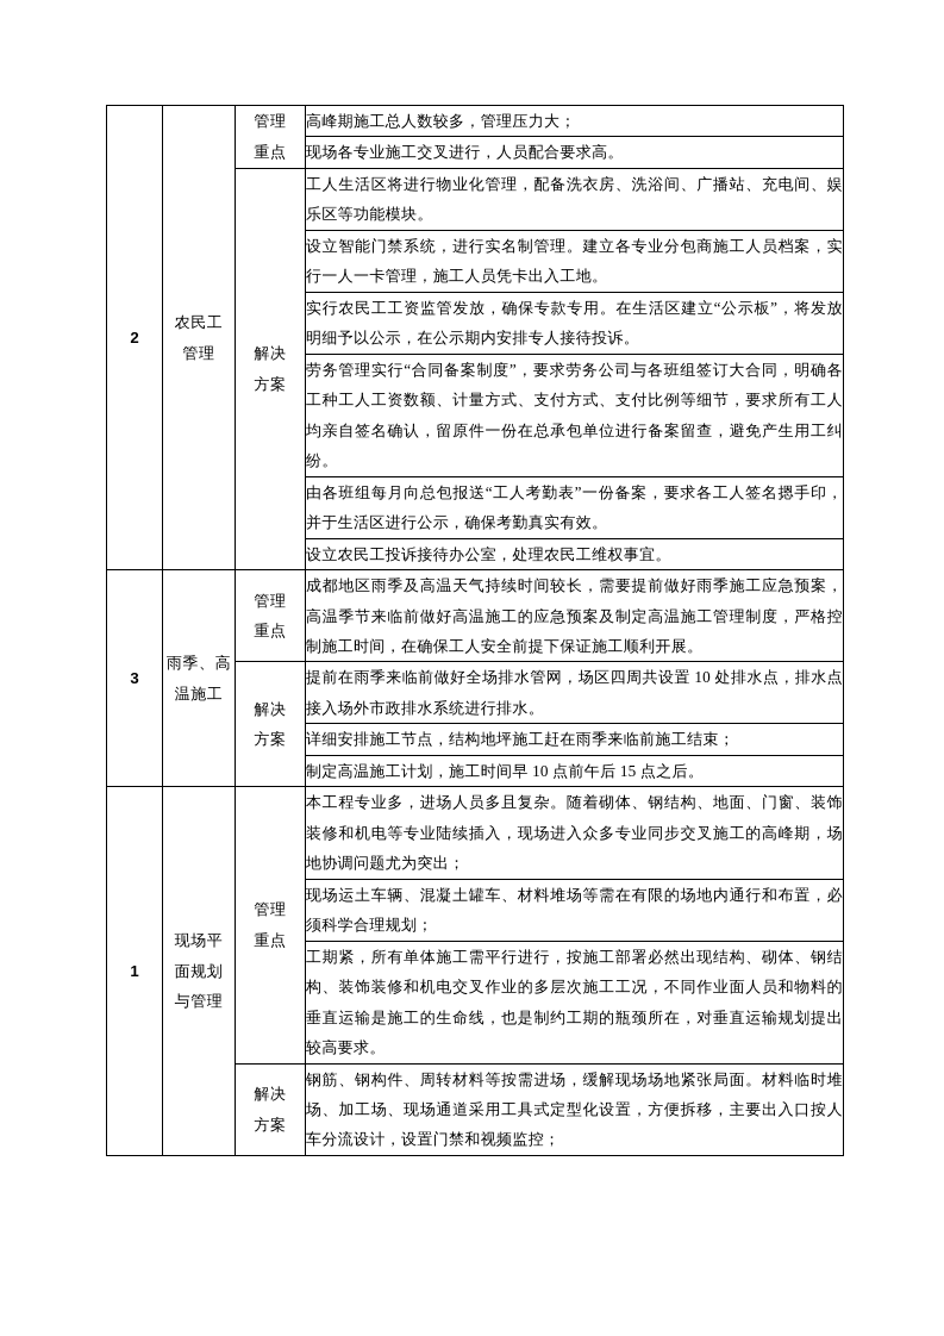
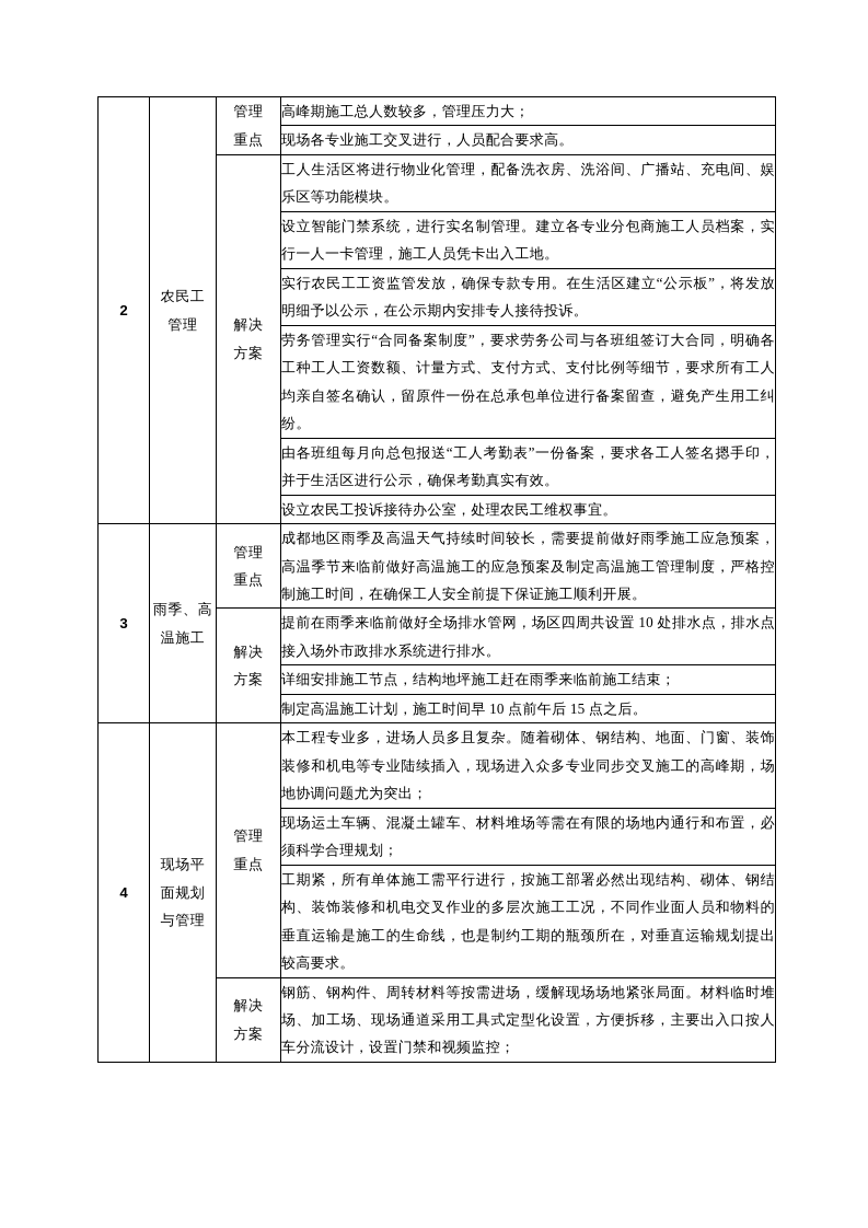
  2	农民工 管理	管理 重点	高峰期施工总人数较多，管理压力大；
  现场各专业施工交叉进行，人员配合要求高。
  解决 方案	工人生活区将进行物业化管理，配备洗衣房、洗浴间、广播站、充电间、娱乐区等功能模块。
  设立智能门禁系统，进行实名制管理。建立各专业分包商施工人员档案，实行一人一卡管理，施工人员凭卡出入工地。
  实行农民工工资监管发放，确保专款专用。在生活区建立“公示板”，将发放明细予以公示，在公示期内安排专人接待投诉。
  劳务管理实行“合同备案制度”，要求劳务公司与各班组签订大合同，明确各工种工人工资数额、计量方式、支付方式、支付比例等细节，要求所有工人均亲自签名确认，留原件一份在总承包单位进行备案留查，避免产生用工纠纷。
  由各班组每月向总包报送“工人考勤表”一份备案，要求各工人签名摁手印，并于生活区进行公示，确保考勤真实有效。
  设立农民工投诉接待办公室，处理农民工维权事宜。
  3	雨季、高 温施工	管理 重点	成都地区雨季及高温天气持续时间较长，需要提前做好雨季施工应急预案，高温季节来临前做好高温施工的应急预案及制定高温施工管理制度，严格控制施工时间，在确保工人安全前提下保证施工顺利开展。
  解决 方案	提前在雨季来临前做好全场排水管网，场区四周共设置 10 处排水点，排水点接入场外市政排水系统进行排水。
  详细安排施工节点，结构地坪施工赶在雨季来临前施工结束；
  制定高温施工计划，施工时间早 10 点前午后 15 点之后。
- 1	现场平 面规划 与管理	管理 重点	本工程专业多，进场人员多且复杂。随着砌体、钢结构、地面、门窗、装饰装修和机电等专业陆续插入，现场进入众多专业同步交叉施工的高峰期，场地协调问题尤为突出；
+ 4	现场平 面规划 与管理	管理 重点	本工程专业多，进场人员多且复杂。随着砌体、钢结构、地面、门窗、装饰装修和机电等专业陆续插入，现场进入众多专业同步交叉施工的高峰期，场地协调问题尤为突出；
  现场运土车辆、混凝土罐车、材料堆场等需在有限的场地内通行和布置，必须科学合理规划；
  工期紧，所有单体施工需平行进行，按施工部署必然出现结构、砌体、钢结构、装饰装修和机电交叉作业的多层次施工工况，不同作业面人员和物料的垂直运输是施工的生命线，也是制约工期的瓶颈所在，对垂直运输规划提出较高要求。
  解决 方案	钢筋、钢构件、周转材料等按需进场，缓解现场场地紧张局面。材料临时堆场、加工场、现场通道采用工具式定型化设置，方便拆移，主要出入口按人车分流设计，设置门禁和视频监控；
